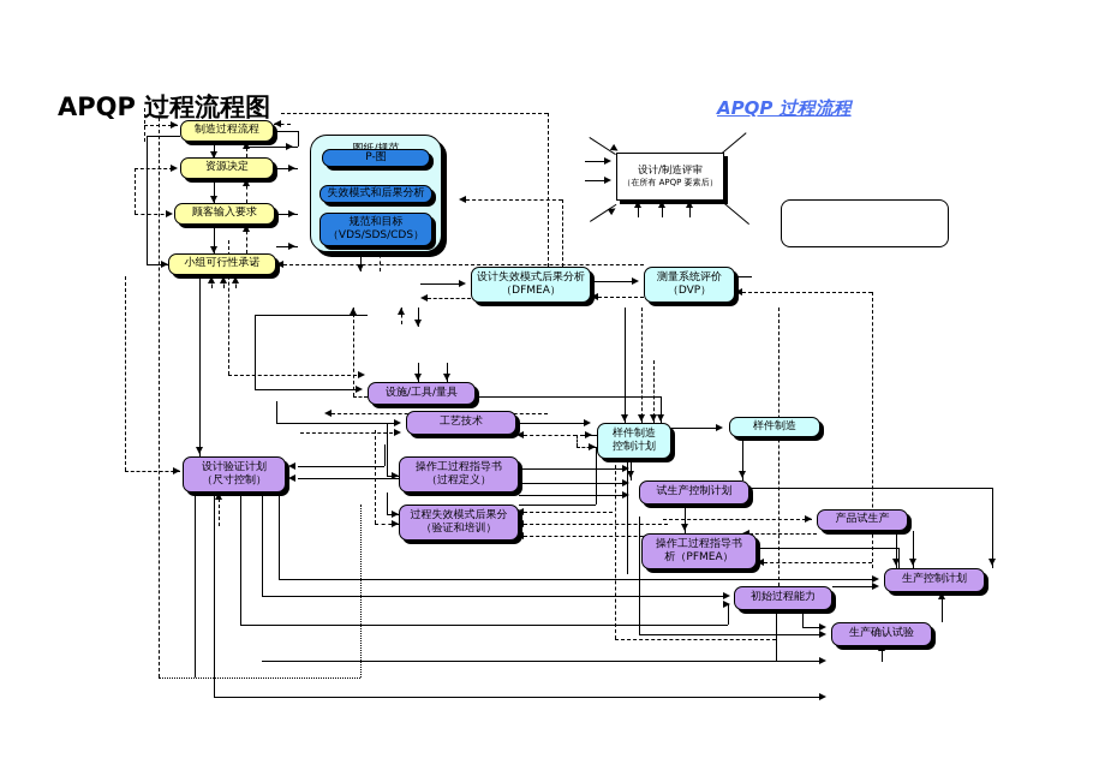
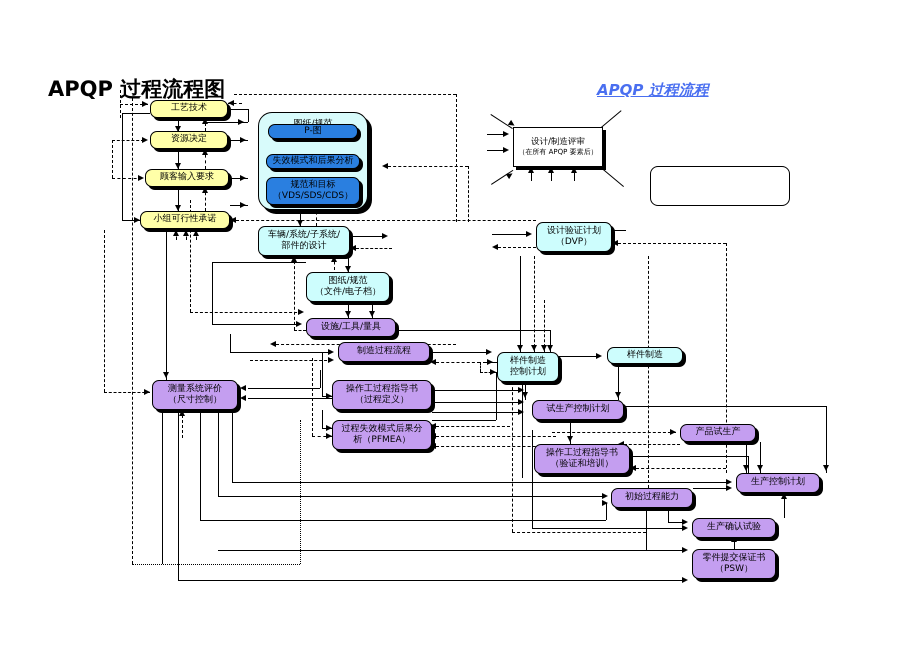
  APQP 过程流程图
  APQP 过程流程
  P-图
  失效模式和后果分析
  规范和目标
  （VDS/SDS/CDS）
- 制造过程流程
+ 工艺技术
  资源决定
  顾客输入要求
  小组可行性承诺
+ 车辆/系统/子系统/
+ 部件的设计
+ 图纸/规范
+ （文件/电子档）
  设施/工具/量具
- 设计失效模式后果分析
- （DFMEA）
- 测量系统评价
+ 设计验证计划
  （DVP）
- 工艺技术
+ 制造过程流程
  操作工过程指导书
  （过程定义）
  过程失效模式后果分
- （验证和培训）
+ 析（PFMEA）
- 设计验证计划
+ 测量系统评价
  （尺寸控制）
  样件制造
  控制计划
  样件制造
  试生产控制计划
  操作工过程指导书
- 析（PFMEA）
+ （验证和培训）
  产品试生产
  生产控制计划
  初始过程能力
  生产确认试验
+ 零件提交保证书
+ （PSW）
  设计/制造评审
  （在所有 APQP 要素后）
